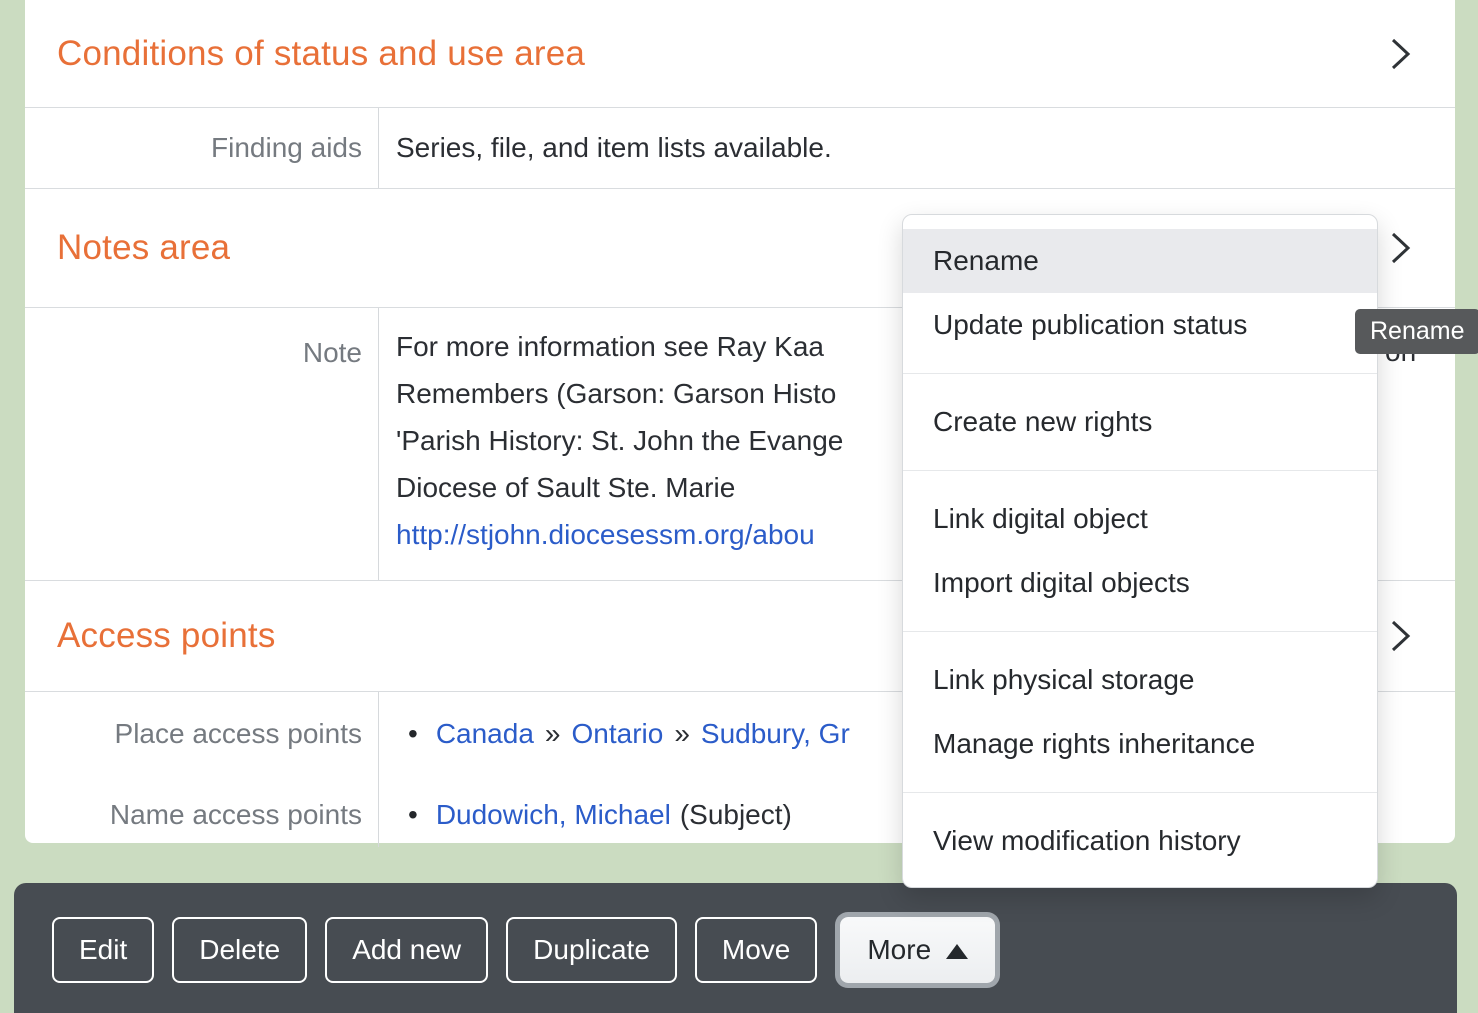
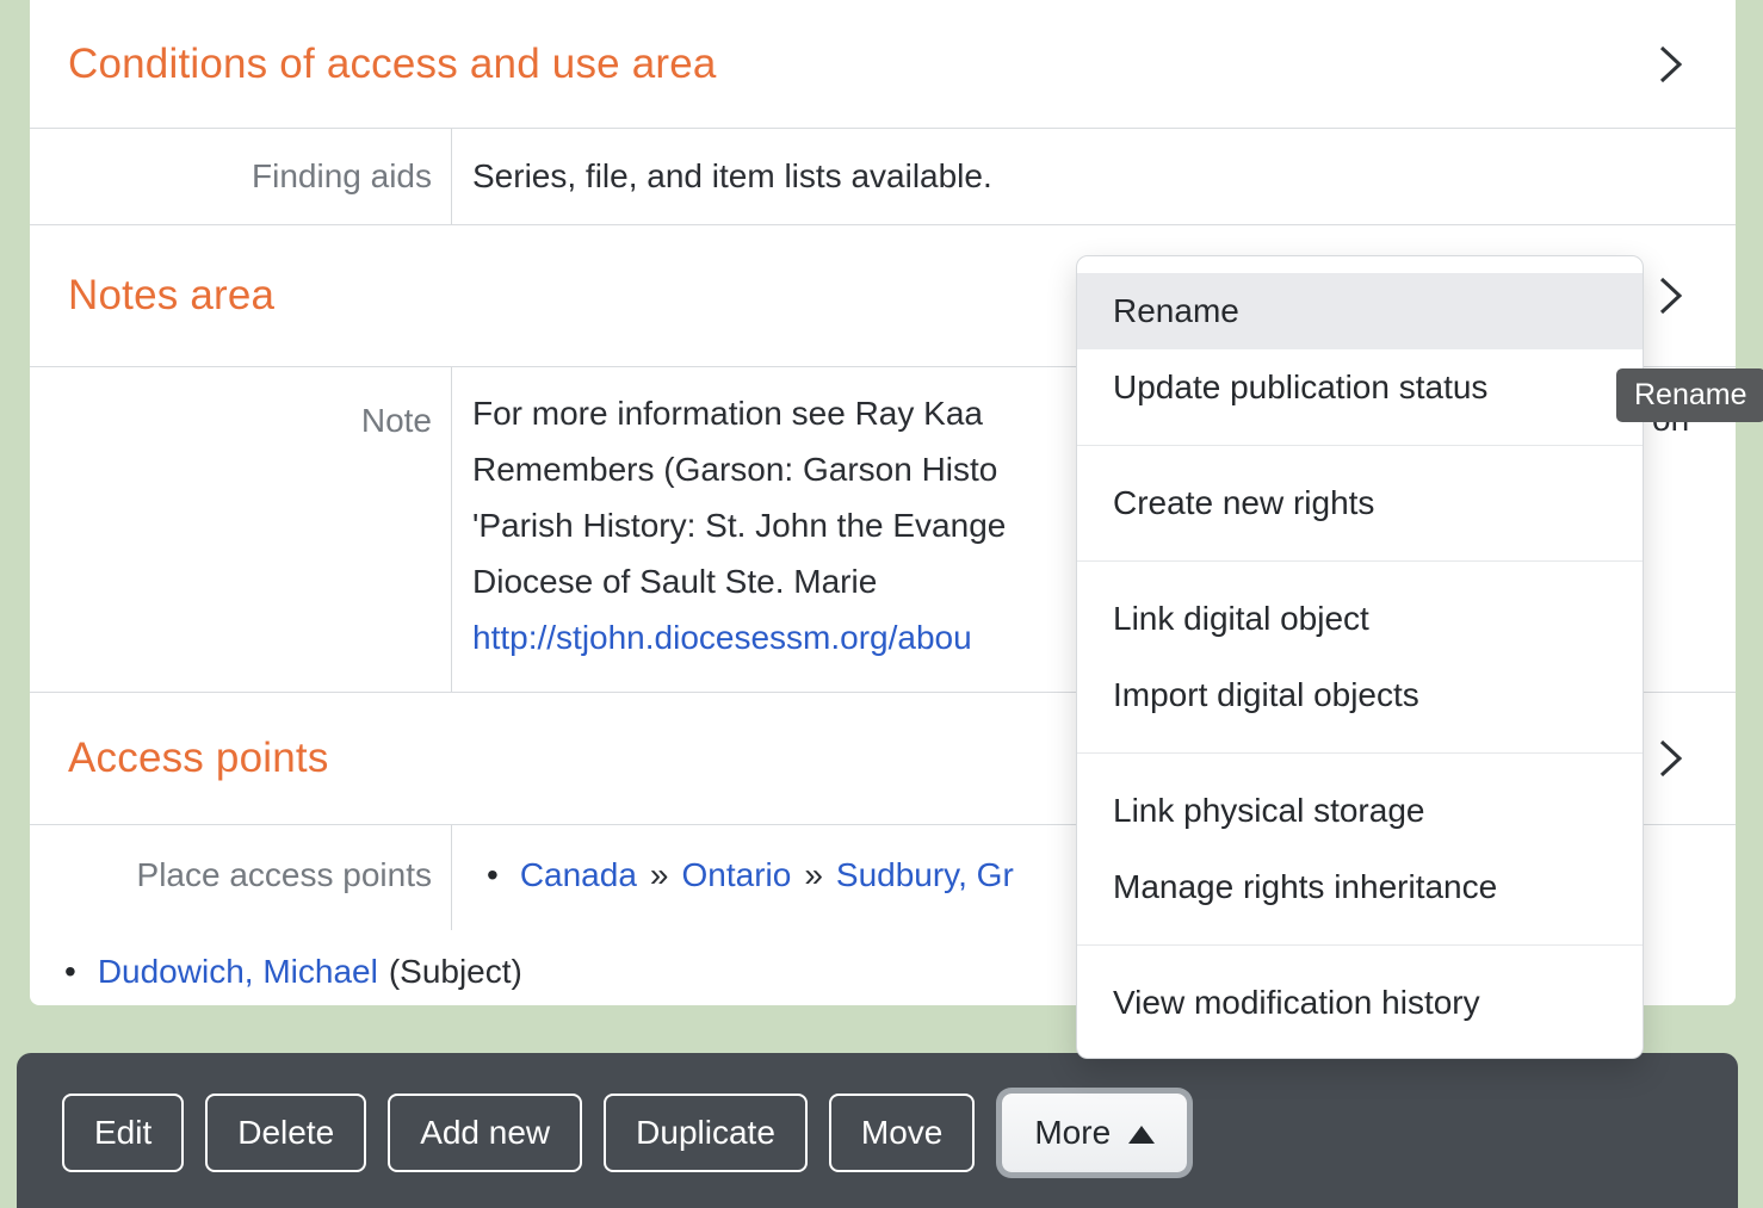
- Conditions of status and use area
+ Conditions of access and use area
  Finding aids
  Series, file, and item lists available.
  Notes area
  Note
  For more information see Ray Kaa
  Remembers (Garson: Garson Histo
  'Parish History: St. John the Evange
  Diocese of Sault Ste. Marie
  http://stjohn.diocesessm.org/abou
  Access points
  Place access points
  • Canada » Ontario » Sudbury, Gr
- Name access points
  • Dudowich, Michael (Subject)
  Edit
  Delete
  Add new
  Duplicate
  Move
  More
  Rename
  Update publication status
  Create new rights
  Link digital object
  Import digital objects
  Link physical storage
  Manage rights inheritance
  View modification history
  Rename
